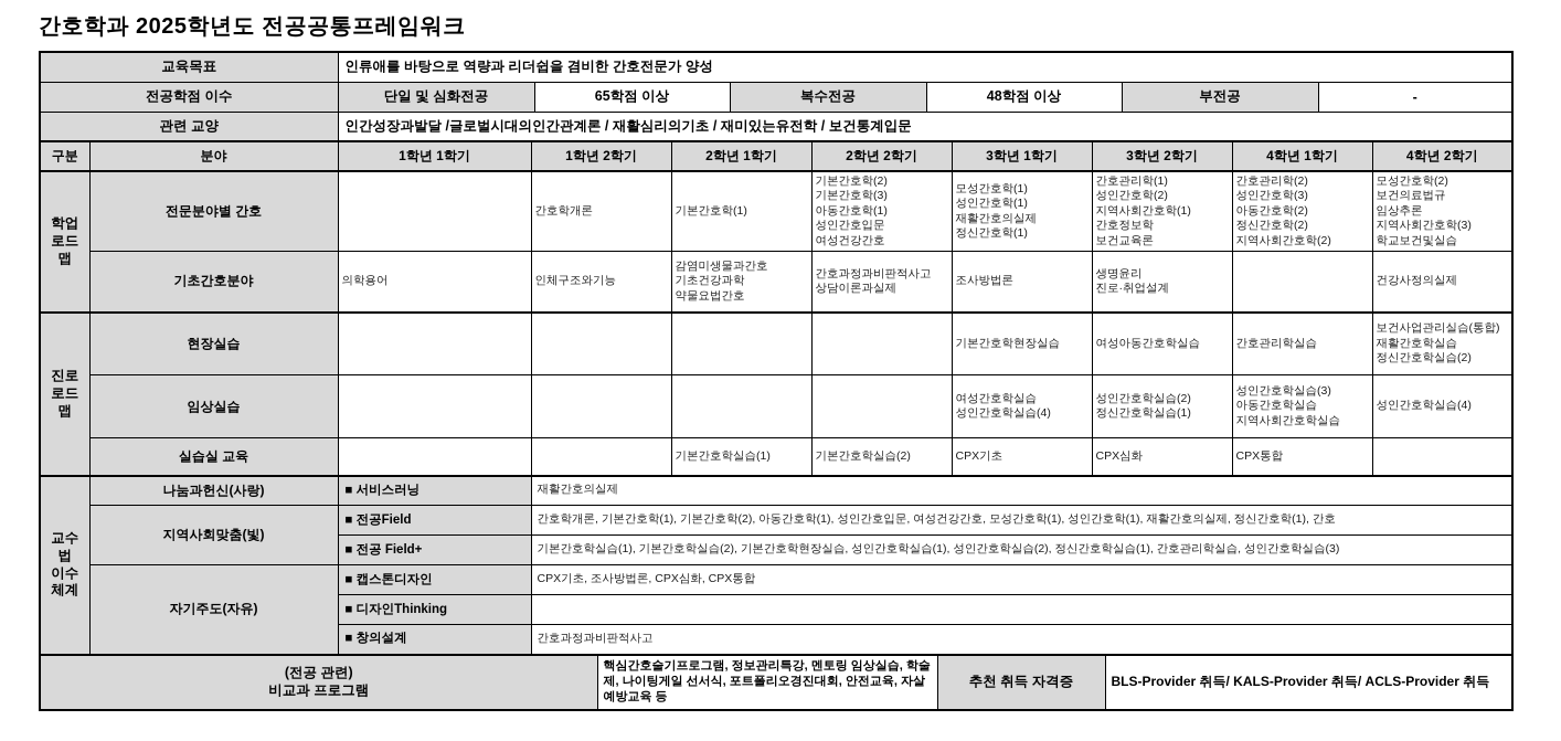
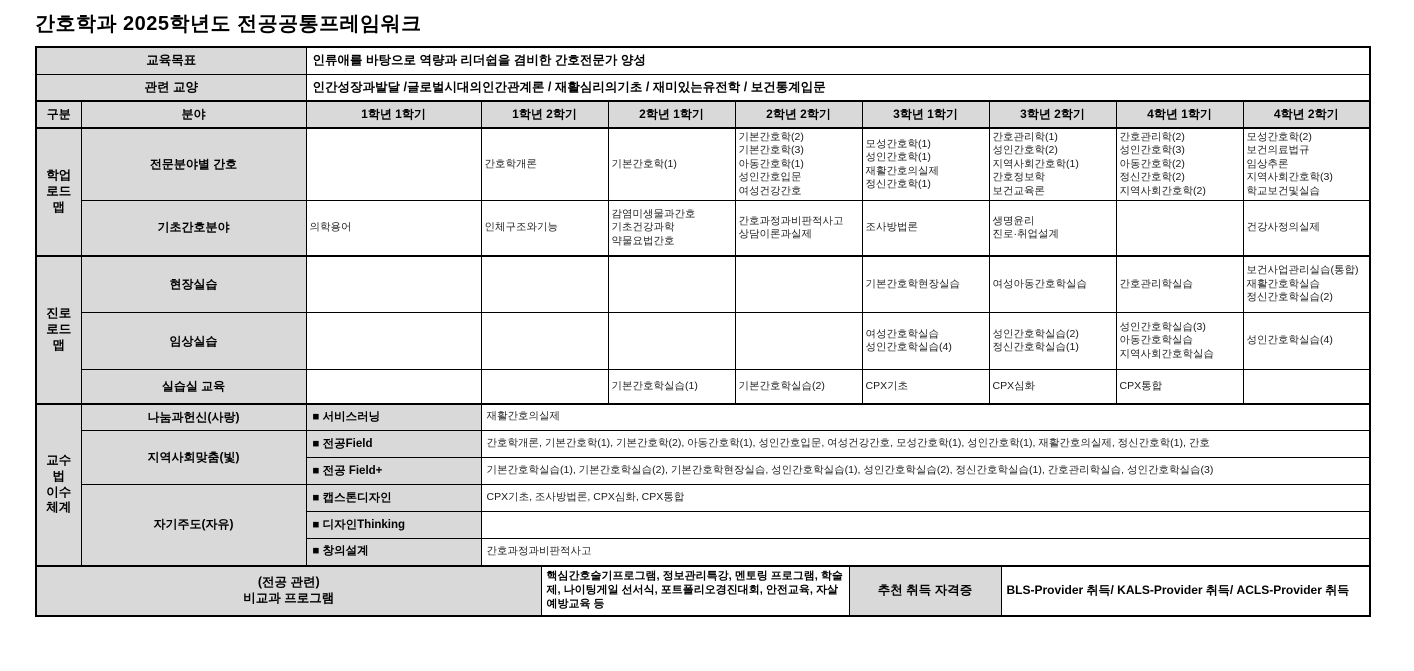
  간호학과 2025학년도 전공공통프레임워크
  교육목표	인류애를 바탕으로 역량과 리더쉽을 겸비한 간호전문가 양성
- 전공학점 이수	단일 및 심화전공	65학점 이상	복수전공	48학점 이상	부전공	-
  관련 교양	인간성장과발달 /글로벌시대의인간관계론 / 재활심리의기초 / 재미있는유전학 / 보건통계입문
  구분	분야	1학년 1학기	1학년 2학기	2학년 1학기	2학년 2학기	3학년 1학기	3학년 2학기	4학년 1학기	4학년 2학기
  학업 로드맵	전문분야별 간호		간호학개론	기본간호학(1)	기본간호학(2) 기본간호학(3) 아동간호학(1) 성인간호입문 여성건강간호	모성간호학(1) 성인간호학(1) 재활간호의실제 정신간호학(1)	간호관리학(1) 성인간호학(2) 지역사회간호학(1) 간호정보학 보건교육론	간호관리학(2) 성인간호학(3) 아동간호학(2) 정신간호학(2) 지역사회간호학(2)	모성간호학(2) 보건의료법규 임상추론 지역사회간호학(3) 학교보건및실습
  기초간호분야	의학용어	인체구조와기능	감염미생물과간호 기초건강과학 약물요법간호	간호과정과비판적사고 상담이론과실제	조사방법론	생명윤리 진로·취업설계		건강사정의실제
  진로 로드맵	현장실습					기본간호학현장실습	여성아동간호학실습	간호관리학실습	보건사업관리실습(통합) 재활간호학실습 정신간호학실습(2)
  임상실습					여성간호학실습 성인간호학실습(4)	성인간호학실습(2) 정신간호학실습(1)	성인간호학실습(3) 아동간호학실습 지역사회간호학실습	성인간호학실습(4)
  실습실 교육			기본간호학실습(1)	기본간호학실습(2)	CPX기초	CPX심화	CPX통합
  교수법 이수 체계	나눔과헌신(사랑)	■ 서비스러닝	재활간호의실제
  지역사회맞춤(빛)	■ 전공Field	간호학개론, 기본간호학(1), 기본간호학(2), 아동간호학(1), 성인간호입문, 여성건강간호, 모성간호학(1), 성인간호학(1), 재활간호의실제, 정신간호학(1), 간호
  ■ 전공 Field+	기본간호학실습(1), 기본간호학실습(2), 기본간호학현장실습, 성인간호학실습(1), 성인간호학실습(2), 정신간호학실습(1), 간호관리학실습, 성인간호학실습(3)
  자기주도(자유)	■ 캡스톤디자인	CPX기초, 조사방법론, CPX심화, CPX통합
  ■ 디자인Thinking
  ■ 창의설계	간호과정과비판적사고
- (전공 관련) 비교과 프로그램	핵심간호술기프로그램, 정보관리특강, 멘토링 임상실습, 학술제, 나이팅게일 선서식, 포트폴리오경진대회, 안전교육, 자살예방교육 등	추천 취득 자격증	BLS-Provider 취득/ KALS-Provider 취득/ ACLS-Provider 취득
+ (전공 관련) 비교과 프로그램	핵심간호술기프로그램, 정보관리특강, 멘토링 프로그램, 학술제, 나이팅게일 선서식, 포트폴리오경진대회, 안전교육, 자살예방교육 등	추천 취득 자격증	BLS-Provider 취득/ KALS-Provider 취득/ ACLS-Provider 취득
